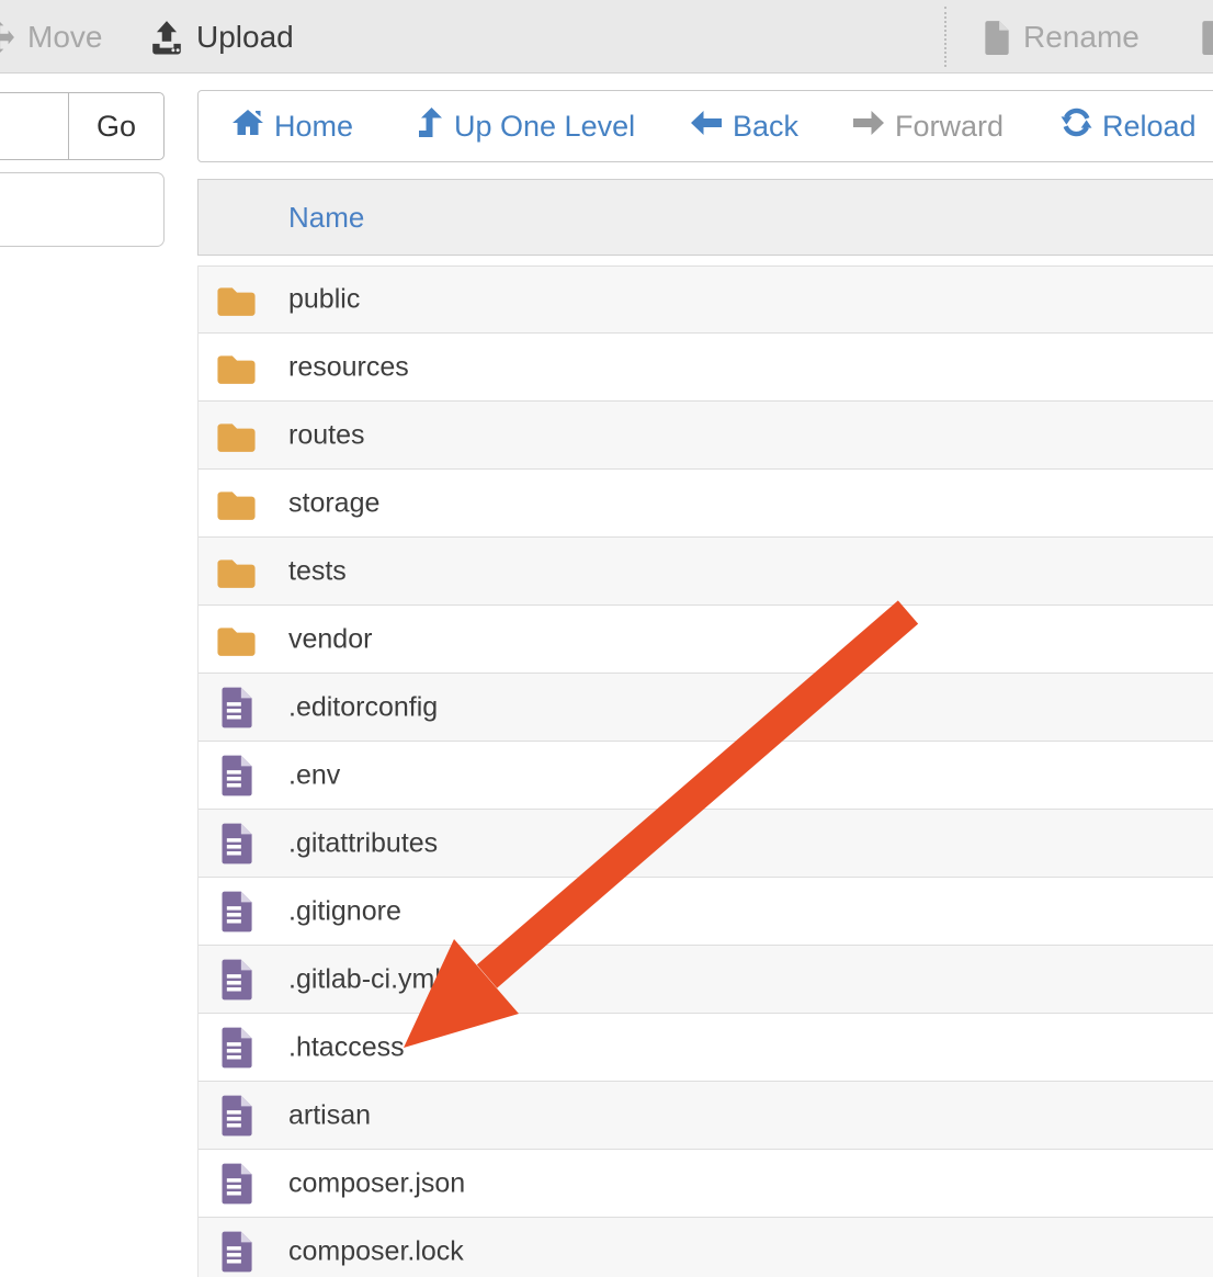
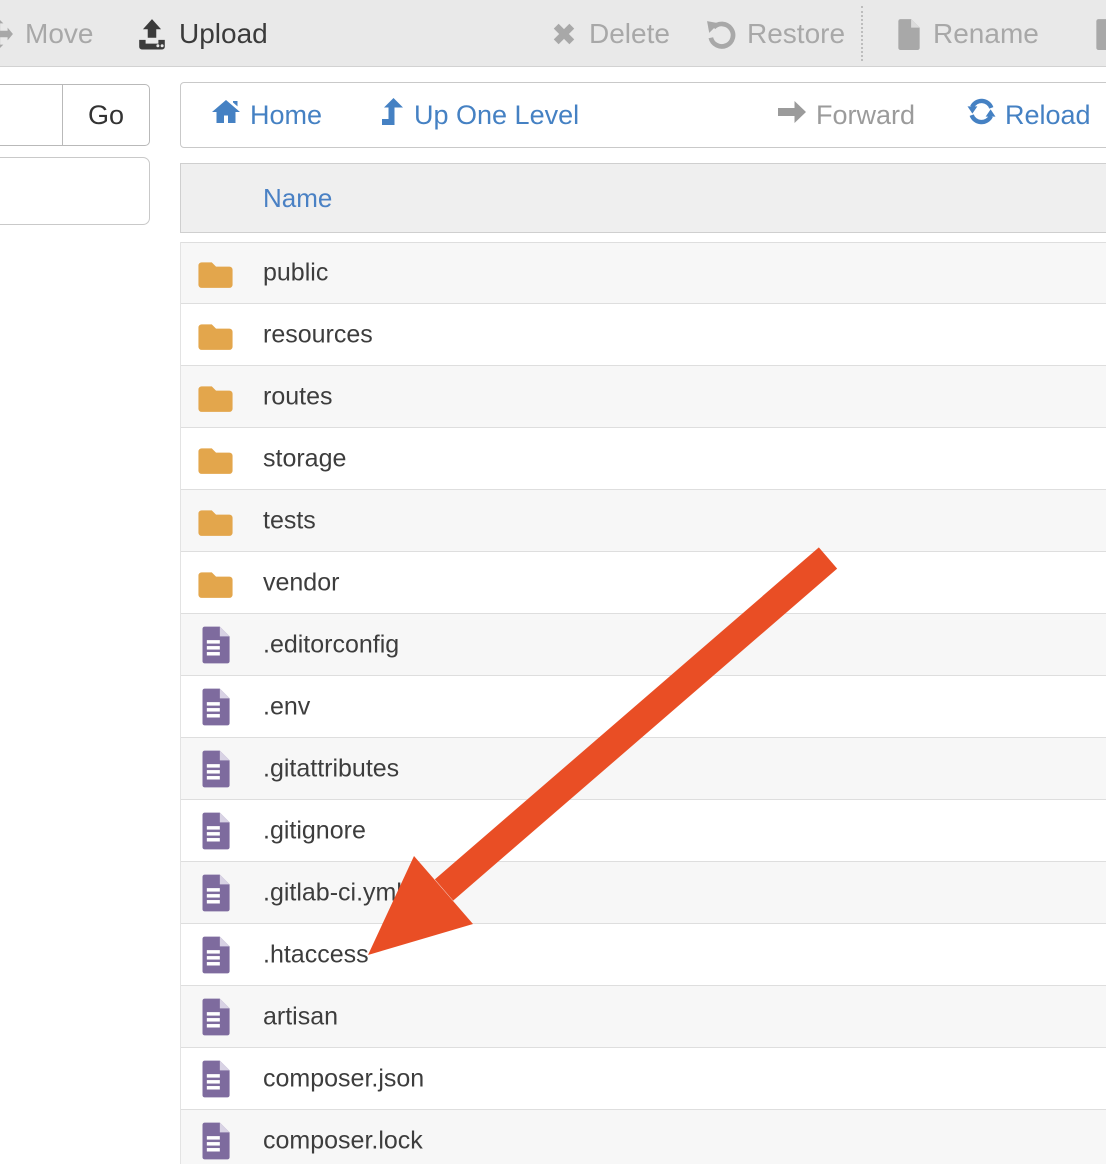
  Move
  Upload
+ Delete
+ Restore
  Rename
  Go
  Home
  Up One Level
- Back
  Forward
  Reload
  Name
  public
  resources
  routes
  storage
  tests
  vendor
  .editorconfig
  .env
  .gitattributes
  .gitignore
  .gitlab-ci.ym
  .htaccess
  artisan
  composer.json
  composer.lock
